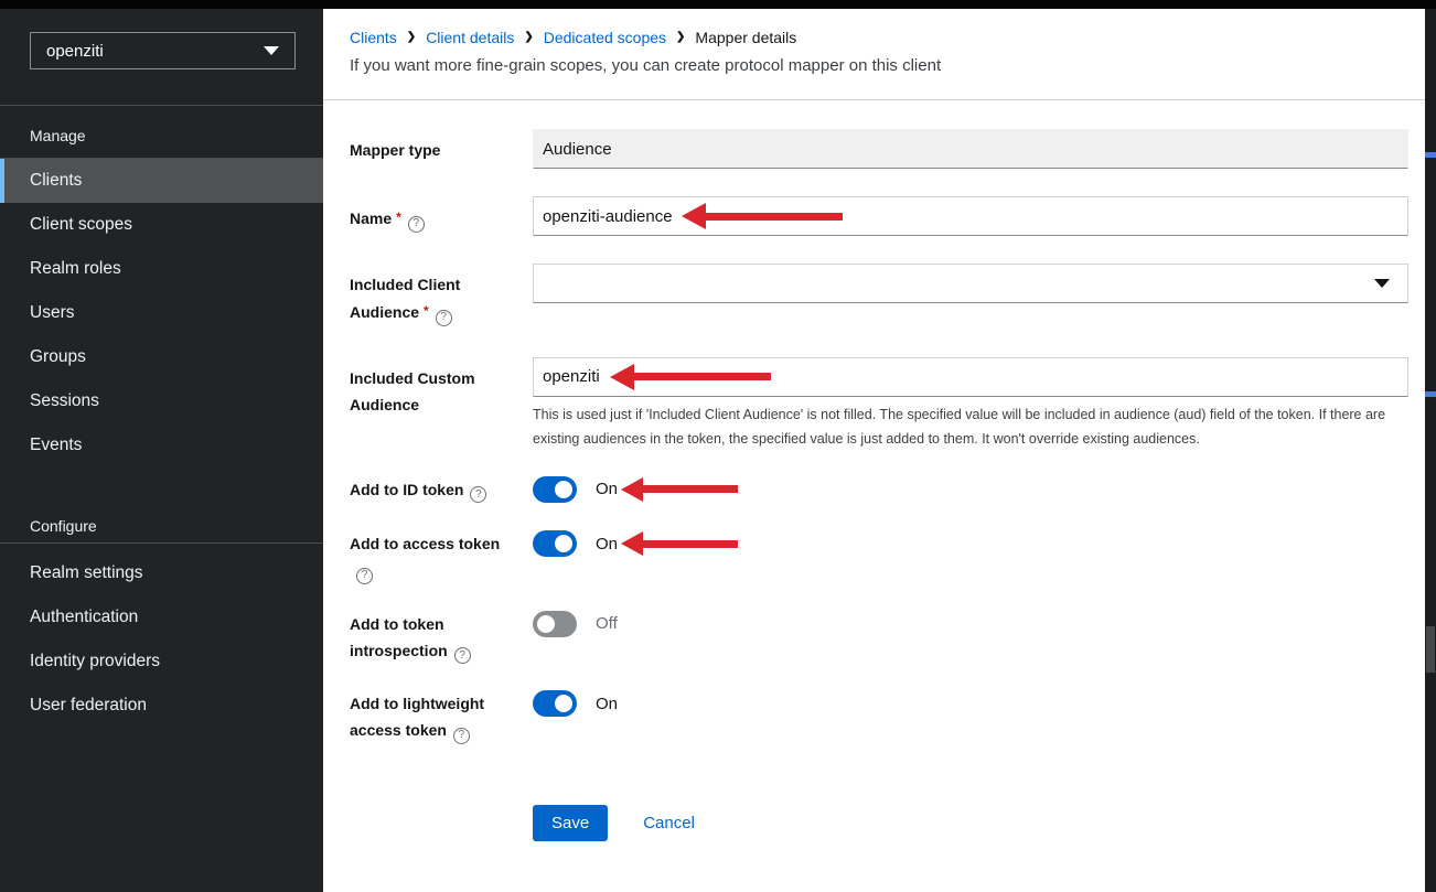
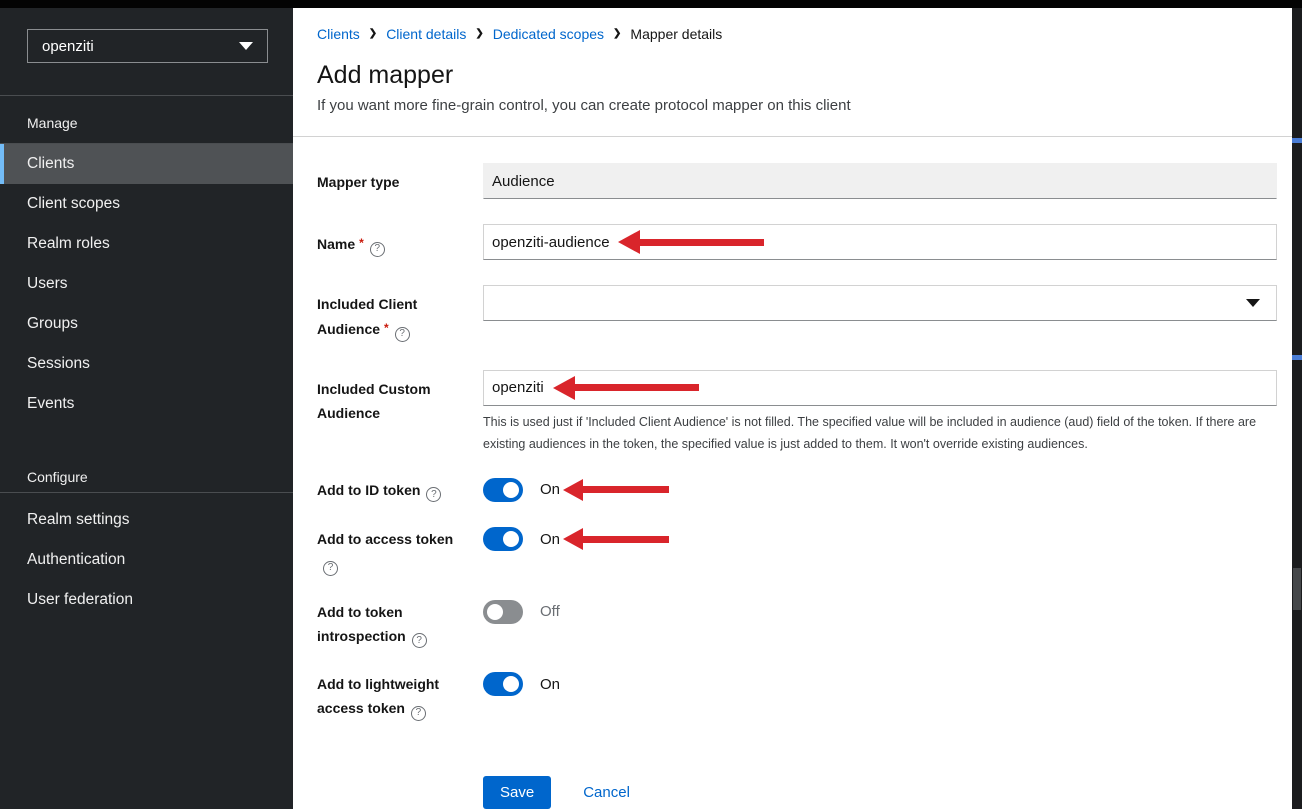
  openziti
  Manage
  Clients
  Client scopes
  Realm roles
  Users
  Groups
  Sessions
  Events
  Configure
  Realm settings
  Authentication
- Identity providers
  User federation
  Clients
  Client details
  Dedicated scopes
  Mapper details
+ Add mapper
- If you want more fine-grain scopes, you can create protocol mapper on this client
+ If you want more fine-grain control, you can create protocol mapper on this client
  Mapper type
  Audience
  Name *
  openziti-audience
  Included Client Audience *
  Included Custom Audience
  openziti
  This is used just if 'Included Client Audience' is not filled. The specified value will be included in audience (aud) field of the token. If there are existing audiences in the token, the specified value is just added to them. It won't override existing audiences.
  Add to ID token
  On
  Add to access token
  On
  Add to token introspection
  Off
  Add to lightweight access token
  On
  Save
  Cancel
